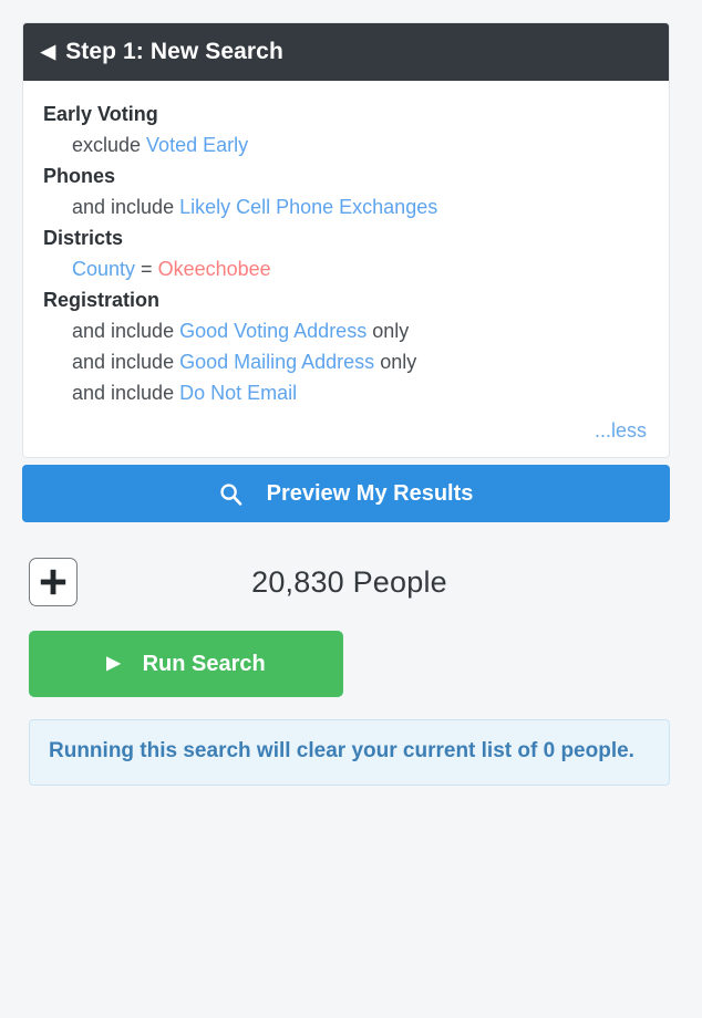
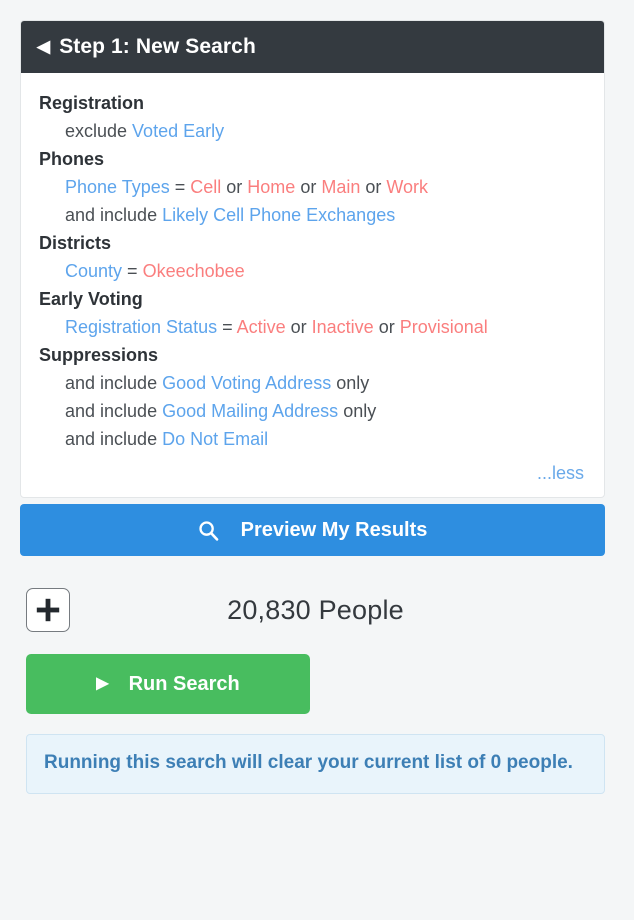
  ◀
  Step 1: New Search
- Early Voting
+ Registration
  exclude Voted Early
  Phones
+ Phone Types = Cell or Home or Main or Work
  and include Likely Cell Phone Exchanges
  Districts
  County = Okeechobee
- Registration
+ Early Voting
+ Registration Status = Active or Inactive or Provisional
+ Suppressions
  and include Good Voting Address only
  and include Good Mailing Address only
  and include Do Not Email
  ...less
  Preview My Results
  20,830 People
  ▶
  Run Search
  Running this search will clear your current list of 0 people.
